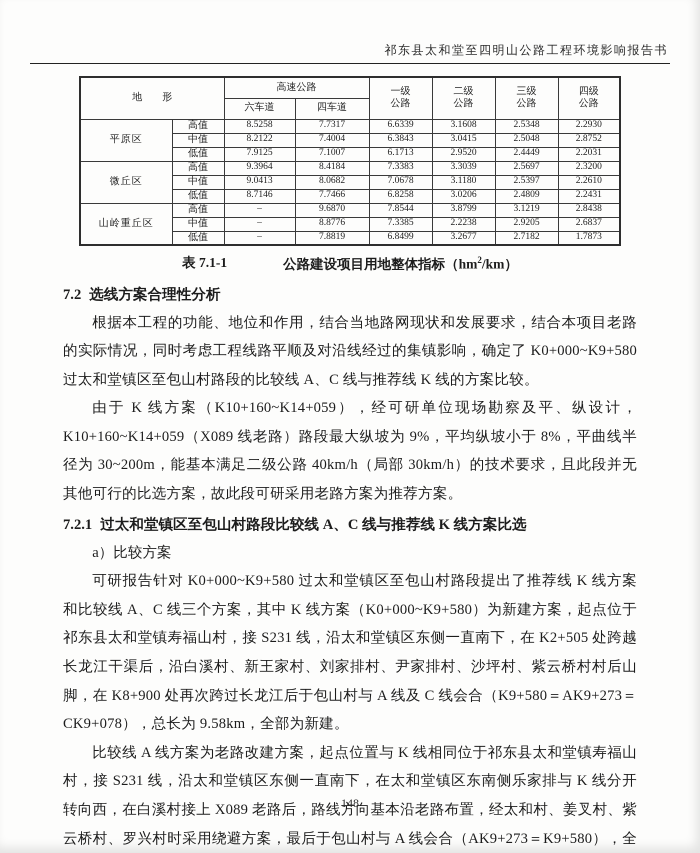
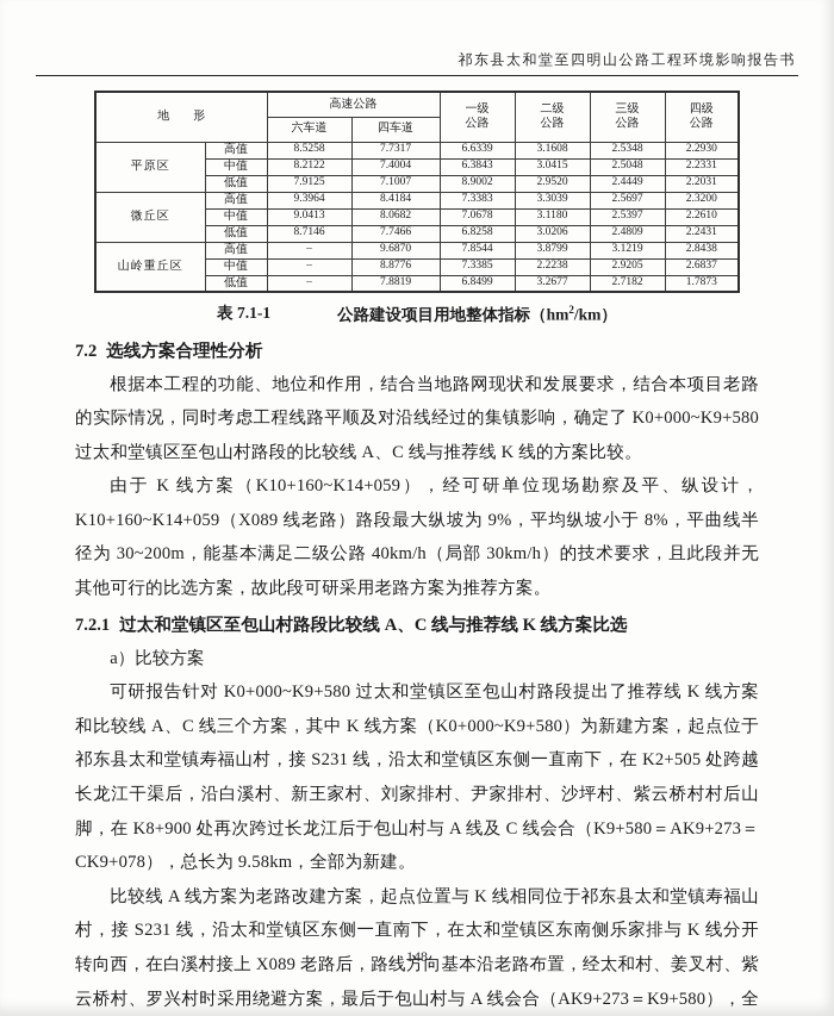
  祁东县太和堂至四明山公路工程环境影响报告书
  地 形	高速公路	一级公路	二级公路	三级公路	四级公路
  六车道	四车道
  平原区	高值	8.5258	7.7317	6.6339	3.1608	2.5348	2.2930
- 中值	8.2122	7.4004	6.3843	3.0415	2.5048	2.8752
+ 中值	8.2122	7.4004	6.3843	3.0415	2.5048	2.2331
- 低值	7.9125	7.1007	6.1713	2.9520	2.4449	2.2031
+ 低值	7.9125	7.1007	8.9002	2.9520	2.4449	2.2031
  微丘区	高值	9.3964	8.4184	7.3383	3.3039	2.5697	2.3200
  中值	9.0413	8.0682	7.0678	3.1180	2.5397	2.2610
  低值	8.7146	7.7466	6.8258	3.0206	2.4809	2.2431
  山岭重丘区	高值	–	9.6870	7.8544	3.8799	3.1219	2.8438
  中值	–	8.8776	7.3385	2.2238	2.9205	2.6837
  低值	–	7.8819	6.8499	3.2677	2.7182	1.7873
  表 7.1-1
  公路建设项目用地整体指标（hm2/km）
  7.2 选线方案合理性分析
  根据本工程的功能、地位和作用，结合当地路网现状和发展要求，结合本项目老路的实际情况，同时考虑工程线路平顺及对沿线经过的集镇影响，确定了 K0+000~K9+580 过太和堂镇区至包山村路段的比较线 A、C 线与推荐线 K 线的方案比较。
  由于 K 线方案（K10+160~K14+059），经可研单位现场勘察及平、纵设计，K10+160~K14+059（X089 线老路）路段最大纵坡为 9%，平均纵坡小于 8%，平曲线半径为 30~200m，能基本满足二级公路 40km/h（局部 30km/h）的技术要求，且此段并无其他可行的比选方案，故此段可研采用老路方案为推荐方案。
  7.2.1 过太和堂镇区至包山村路段比较线 A、C 线与推荐线 K 线方案比选
  a）比较方案
  可研报告针对 K0+000~K9+580 过太和堂镇区至包山村路段提出了推荐线 K 线方案和比较线 A、C 线三个方案，其中 K 线方案（K0+000~K9+580）为新建方案，起点位于祁东县太和堂镇寿福山村，接 S231 线，沿太和堂镇区东侧一直南下，在 K2+505 处跨越长龙江干渠后，沿白溪村、新王家村、刘家排村、尹家排村、沙坪村、紫云桥村村后山脚，在 K8+900 处再次跨过长龙江后于包山村与 A 线及 C 线会合（K9+580＝AK9+273＝CK9+078），总长为 9.58km，全部为新建。
  比较线 A 线方案为老路改建方案，起点位置与 K 线相同位于祁东县太和堂镇寿福山村，接 S231 线，沿太和堂镇区东侧一直南下，在太和堂镇区东南侧乐家排与 K 线分开转向西，在白溪村接上 X089 老路后，路线方向基本沿老路布置，经太和村、姜叉村、紫云桥村、罗兴村时采用绕避方案，最后于包山村与 A 线会合（AK9+273＝K9+580），全
  148
